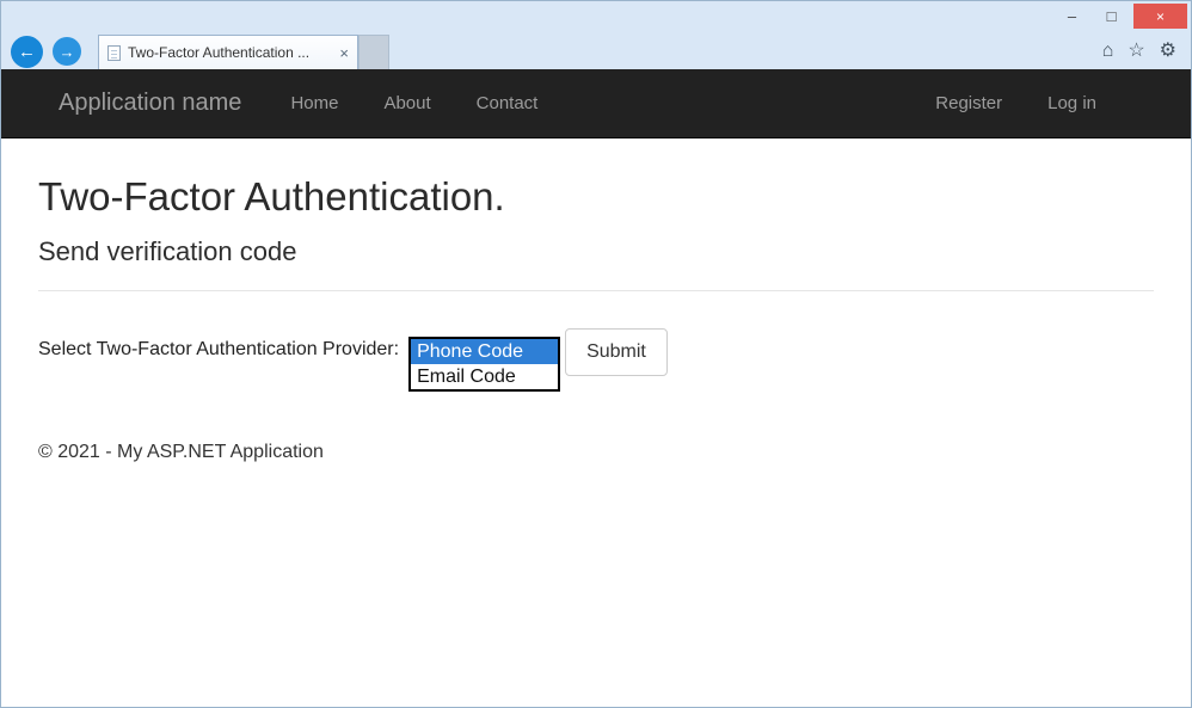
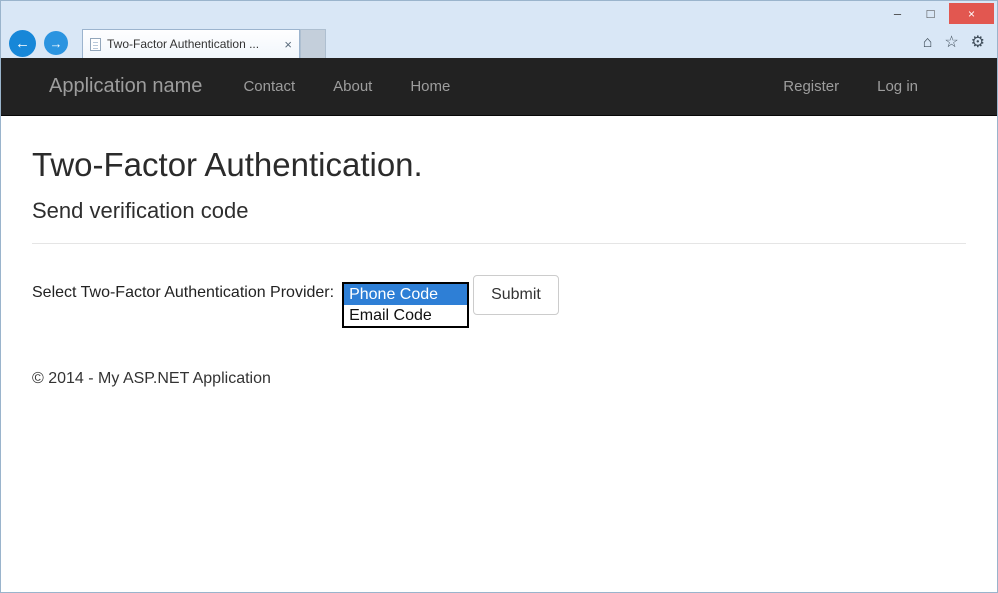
  –
  □
  ×
  ←
  →
  Two-Factor Authentication ...
  ×
  ⌂
  ☆
  ⚙
  Application name
- Home
+ Contact
  About
- Contact
+ Home
  Register
  Log in
  Two-Factor Authentication.
  Send verification code
  Select Two-Factor Authentication Provider:
  Phone Code
  Email Code
  Submit
- © 2021 - My ASP.NET Application
+ © 2014 - My ASP.NET Application
